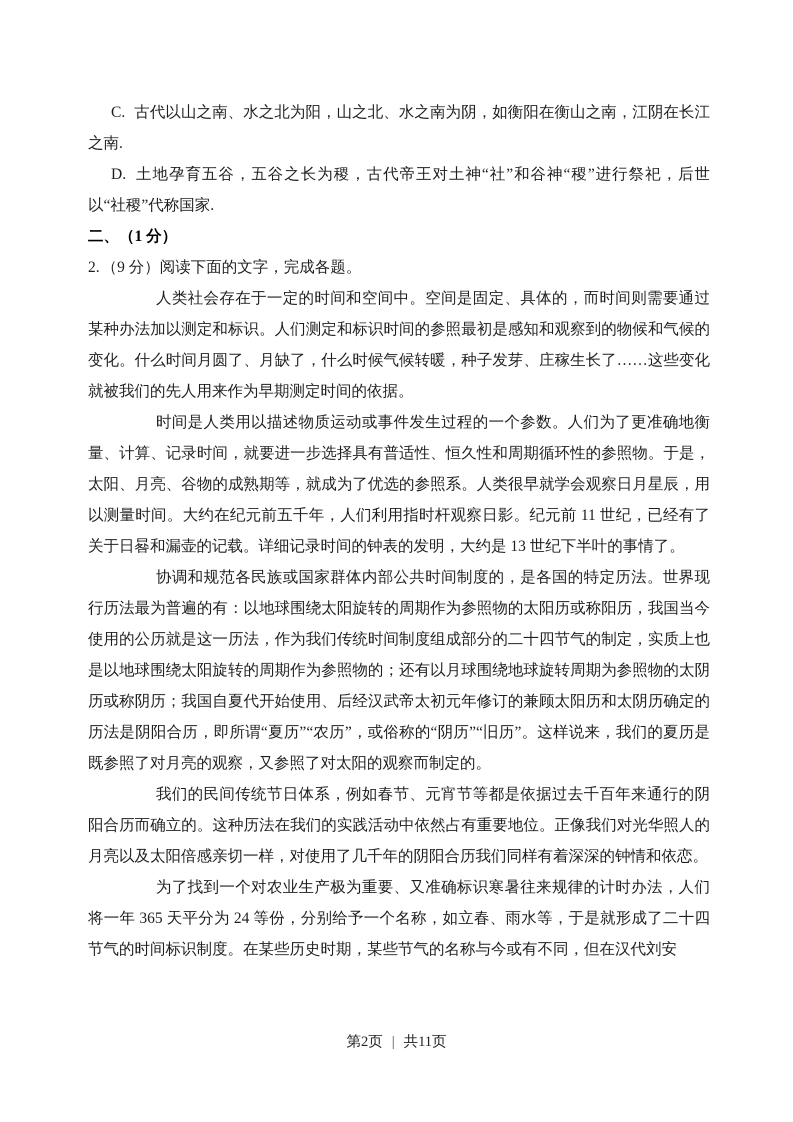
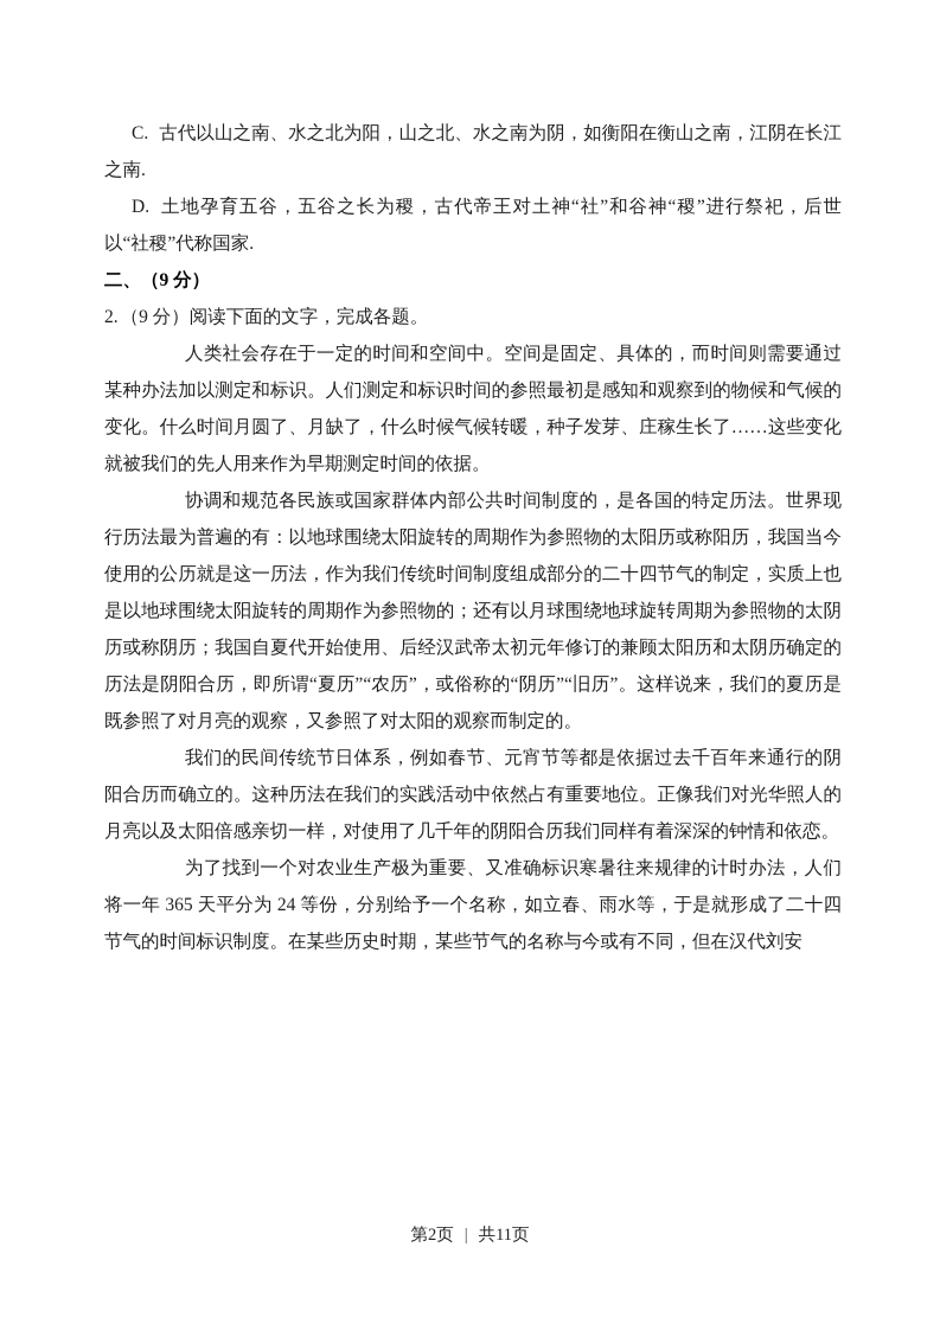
  C. 古代以山之南、水之北为阳，山之北、水之南为阴，如衡阳在衡山之南，江阴在长江之南.
  D. 土地孕育五谷，五谷之长为稷，古代帝王对土神“社”和谷神“稷”进行祭祀，后世以“社稷”代称国家.
- 二、（1 分）
+ 二、（9 分）
  2.（9 分）阅读下面的文字，完成各题。
  人类社会存在于一定的时间和空间中。空间是固定、具体的，而时间则需要通过某种办法加以测定和标识。人们测定和标识时间的参照最初是感知和观察到的物候和气候的变化。什么时间月圆了、月缺了，什么时候气候转暖，种子发芽、庄稼生长了……这些变化就被我们的先人用来作为早期测定时间的依据。
- 时间是人类用以描述物质运动或事件发生过程的一个参数。人们为了更准确地衡量、计算、记录时间，就要进一步选择具有普适性、恒久性和周期循环性的参照物。于是，太阳、月亮、谷物的成熟期等，就成为了优选的参照系。人类很早就学会观察日月星辰，用以测量时间。大约在纪元前五千年，人们利用指时杆观察日影。纪元前 11 世纪，已经有了关于日晷和漏壶的记载。详细记录时间的钟表的发明，大约是 13 世纪下半叶的事情了。
  协调和规范各民族或国家群体内部公共时间制度的，是各国的特定历法。世界现行历法最为普遍的有：以地球围绕太阳旋转的周期作为参照物的太阳历或称阳历，我国当今使用的公历就是这一历法，作为我们传统时间制度组成部分的二十四节气的制定，实质上也是以地球围绕太阳旋转的周期作为参照物的；还有以月球围绕地球旋转周期为参照物的太阴历或称阴历；我国自夏代开始使用、后经汉武帝太初元年修订的兼顾太阳历和太阴历确定的历法是阴阳合历，即所谓“夏历”“农历”，或俗称的“阴历”“旧历”。这样说来，我们的夏历是既参照了对月亮的观察，又参照了对太阳的观察而制定的。
  我们的民间传统节日体系，例如春节、元宵节等都是依据过去千百年来通行的阴阳合历而确立的。这种历法在我们的实践活动中依然占有重要地位。正像我们对光华照人的月亮以及太阳倍感亲切一样，对使用了几千年的阴阳合历我们同样有着深深的钟情和依恋。
  为了找到一个对农业生产极为重要、又准确标识寒暑往来规律的计时办法，人们将一年 365 天平分为 24 等份，分别给予一个名称，如立春、雨水等，于是就形成了二十四节气的时间标识制度。在某些历史时期，某些节气的名称与今或有不同，但在汉代刘安
  第2页 | 共11页
